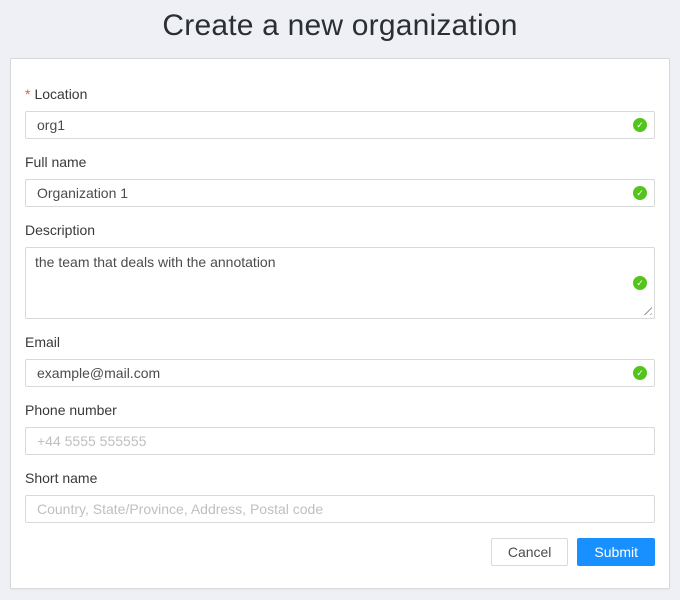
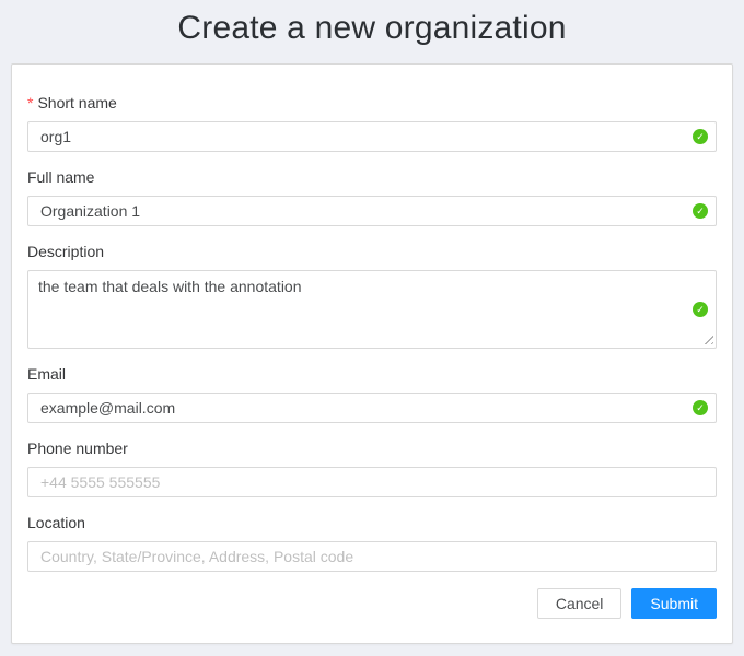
  Create a new organization
- * Location
+ * Short name
  org1
  ✓
  Full name
  Organization 1
  ✓
  Description
  the team that deals with the annotation
  ✓
  Email
  example@mail.com
  ✓
  Phone number
  +44 5555 555555
- Short name
+ Location
  Country, State/Province, Address, Postal code
  Cancel
  Submit
